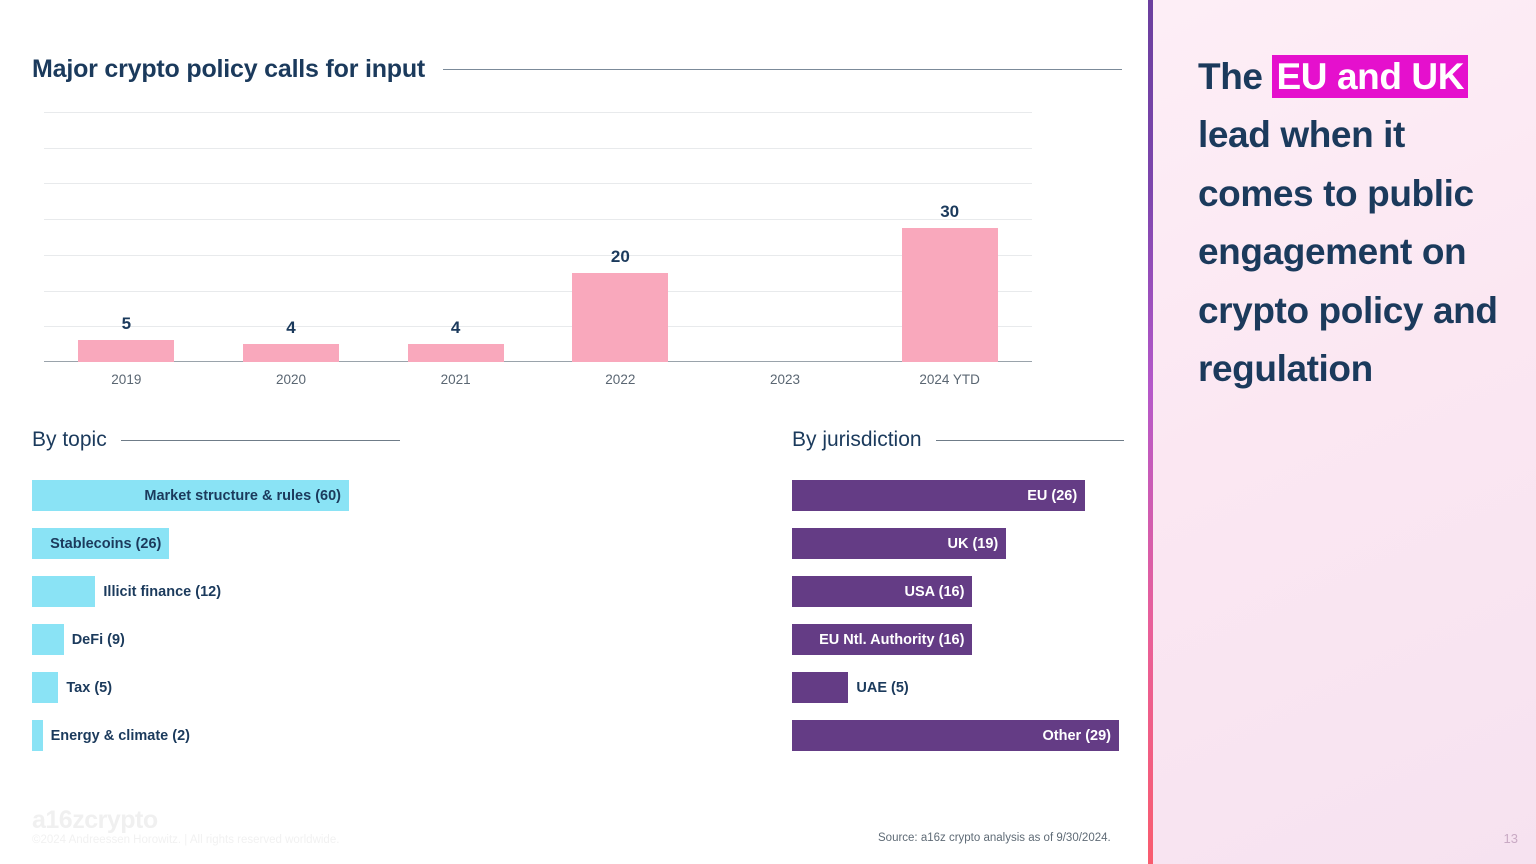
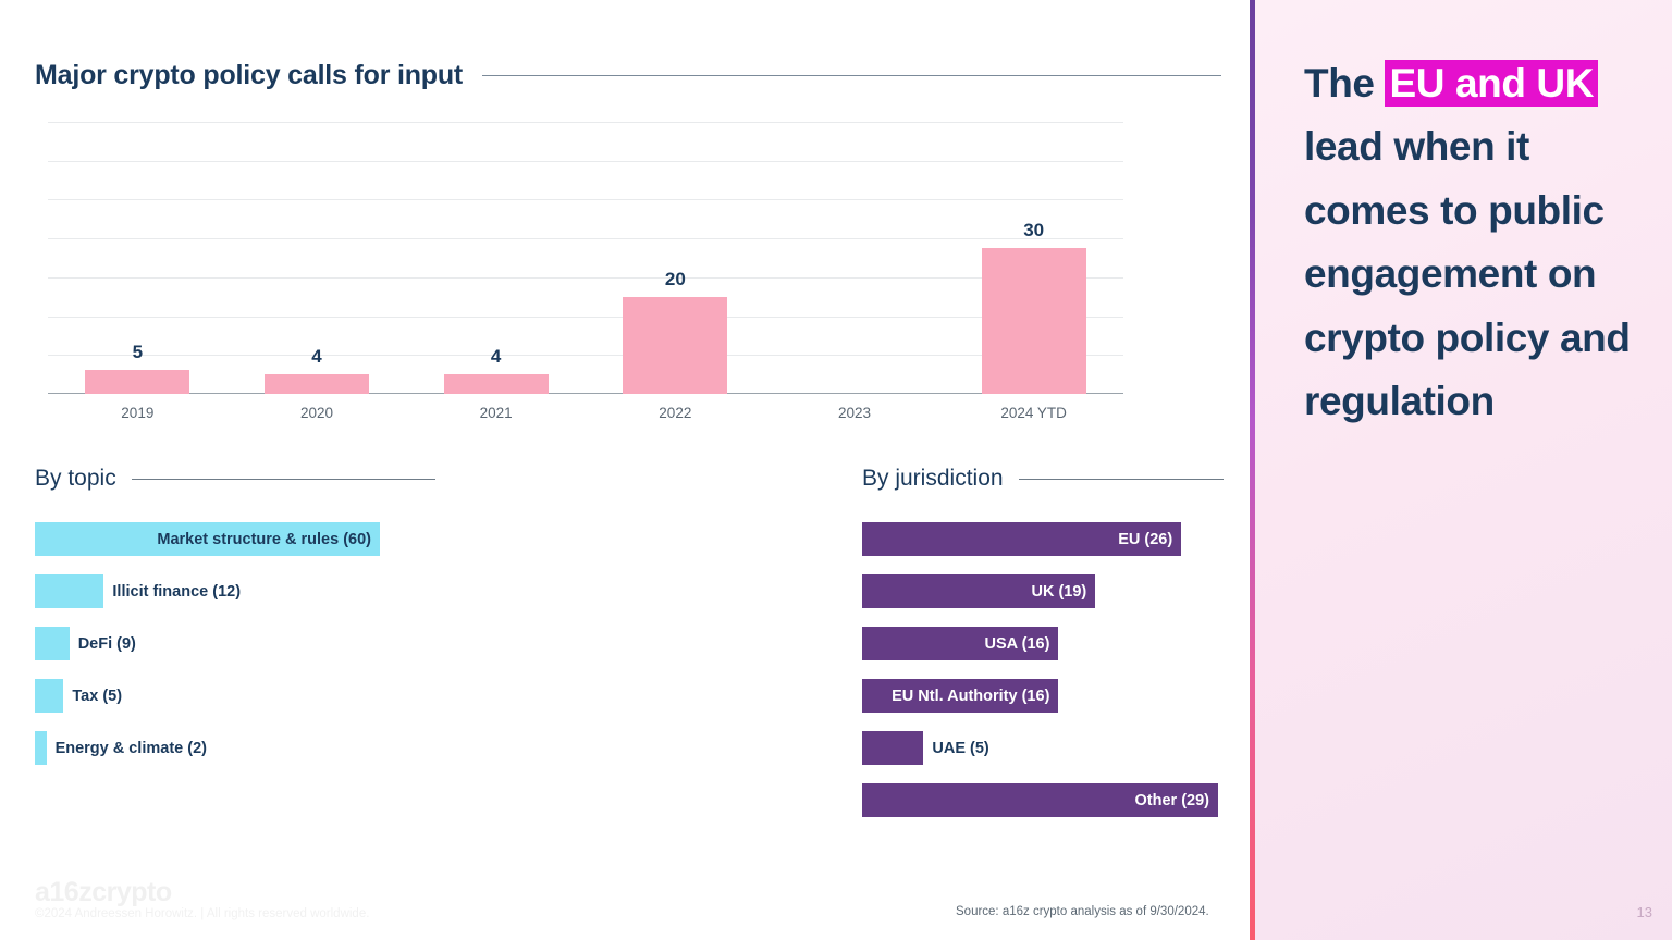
  Major crypto policy calls for input
  5
  4
  4
  20
  30
  2019
  2020
  2021
  2022
  2023
  2024 YTD
  By topic
  Market structure & rules (60)
- Stablecoins (26)
  Illicit finance (12)
  DeFi (9)
  Tax (5)
  Energy & climate (2)
  By jurisdiction
  EU (26)
  UK (19)
  USA (16)
  EU Ntl. Authority (16)
  UAE (5)
  Other (29)
  Source: a16z crypto analysis as of 9/30/2024.
  The EU and UK lead when it comes to public engagement on crypto policy and regulation
  13
